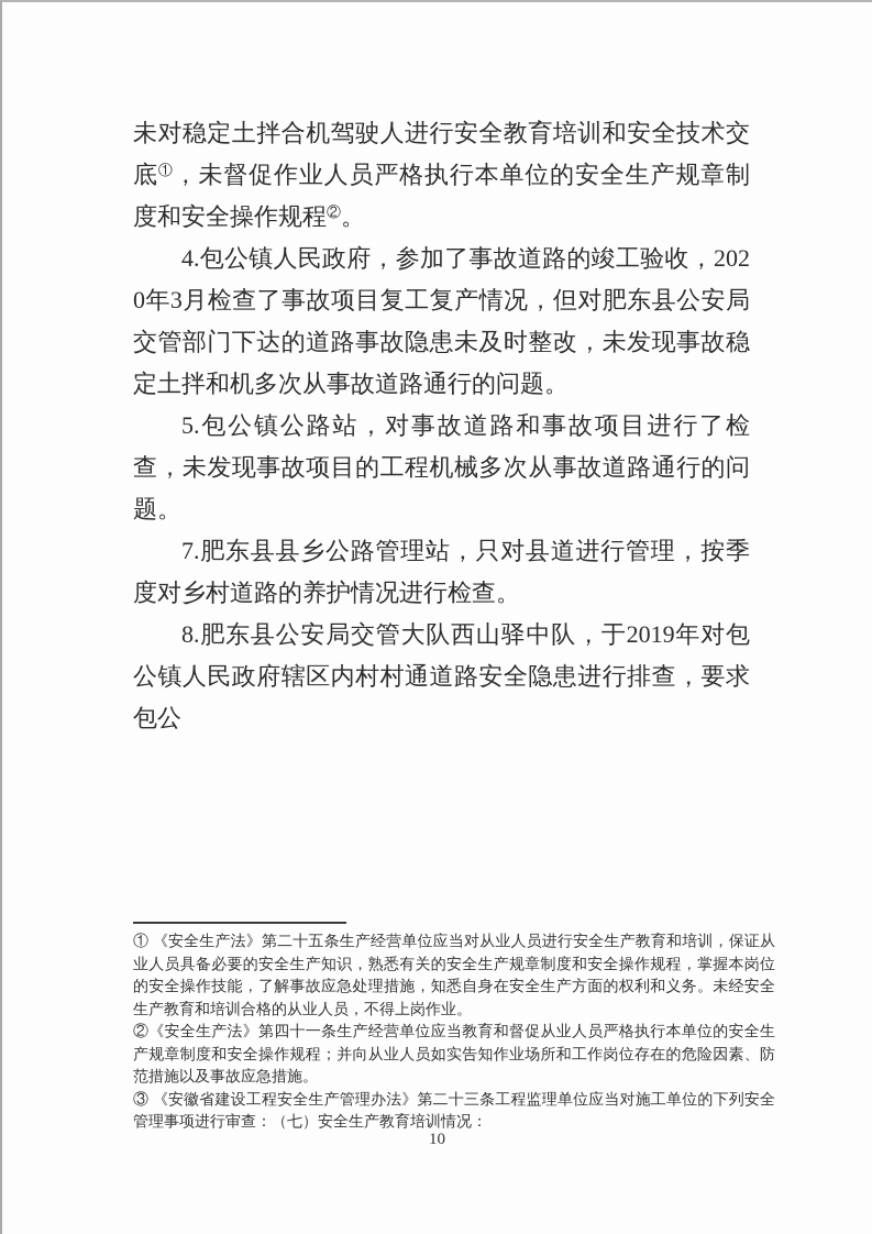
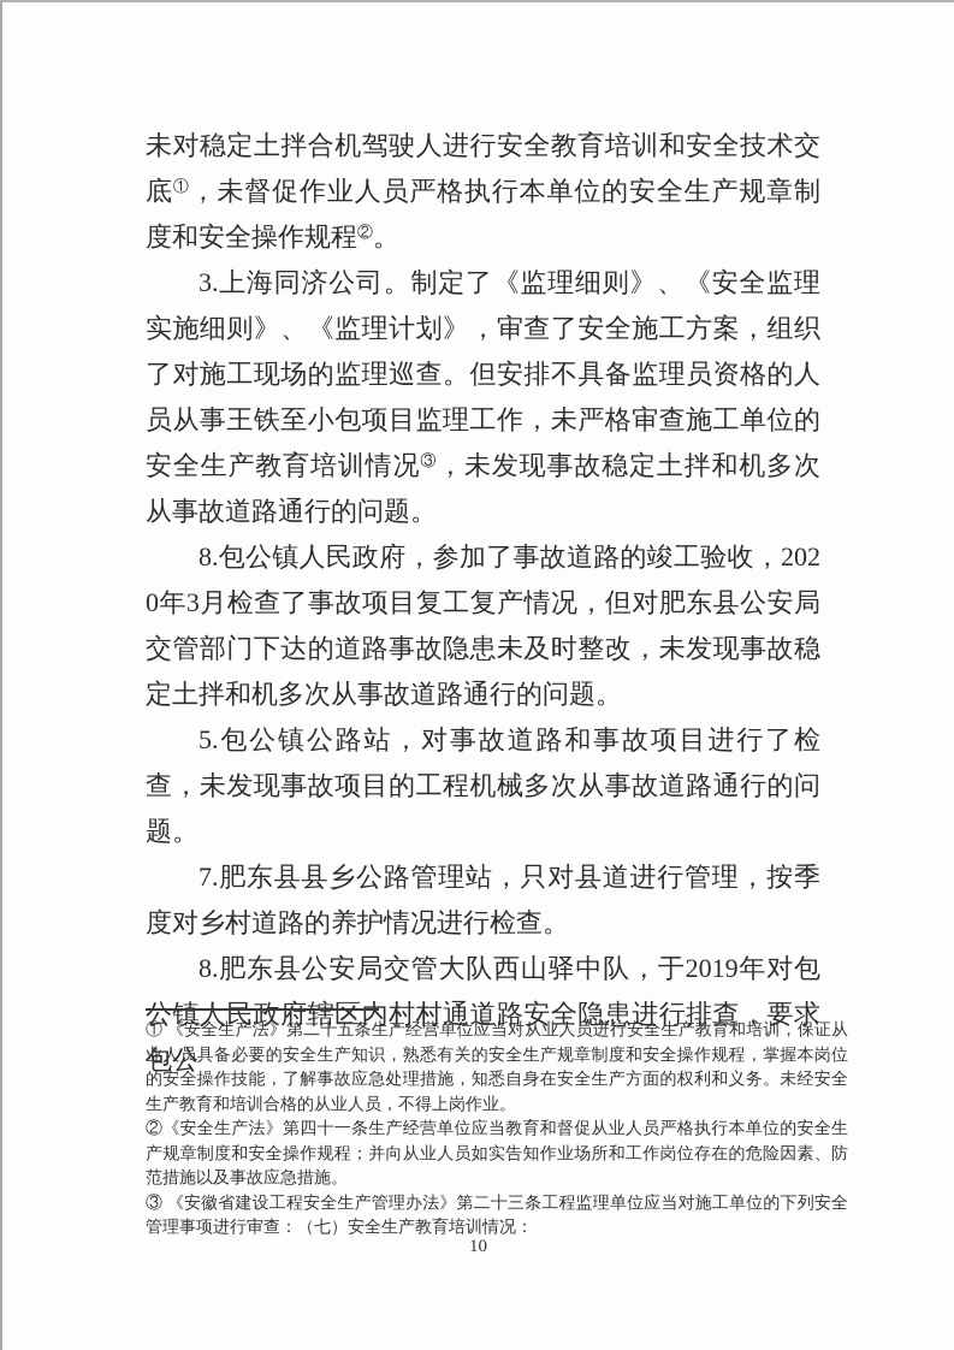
  未对稳定土拌合机驾驶人进行安全教育培训和安全技术交底①，未督促作业人员严格执行本单位的安全生产规章制度和安全操作规程②。
+ 3.上海同济公司。制定了《监理细则》、《安全监理实施细则》、《监理计划》，审查了安全施工方案，组织了对施工现场的监理巡查。但安排不具备监理员资格的人员从事王铁至小包项目监理工作，未严格审查施工单位的安全生产教育培训情况③，未发现事故稳定土拌和机多次从事故道路通行的问题。
- 4.包公镇人民政府，参加了事故道路的竣工验收，2020年3月检查了事故项目复工复产情况，但对肥东县公安局交管部门下达的道路事故隐患未及时整改，未发现事故稳定土拌和机多次从事故道路通行的问题。
+ 8.包公镇人民政府，参加了事故道路的竣工验收，2020年3月检查了事故项目复工复产情况，但对肥东县公安局交管部门下达的道路事故隐患未及时整改，未发现事故稳定土拌和机多次从事故道路通行的问题。
  5.包公镇公路站，对事故道路和事故项目进行了检查，未发现事故项目的工程机械多次从事故道路通行的问题。
  7.肥东县县乡公路管理站，只对县道进行管理，按季度对乡村道路的养护情况进行检查。
  8.肥东县公安局交管大队西山驿中队，于2019年对包公镇人民政府辖区内村村通道路安全隐患进行排查，要求包公
  ① 《安全生产法》第二十五条生产经营单位应当对从业人员进行安全生产教育和培训，保证从业人员具备必要的安全生产知识，熟悉有关的安全生产规章制度和安全操作规程，掌握本岗位的安全操作技能，了解事故应急处理措施，知悉自身在安全生产方面的权利和义务。未经安全生产教育和培训合格的从业人员，不得上岗作业。
  ②《安全生产法》第四十一条生产经营单位应当教育和督促从业人员严格执行本单位的安全生产规章制度和安全操作规程；并向从业人员如实告知作业场所和工作岗位存在的危险因素、防范措施以及事故应急措施。
  ③ 《安徽省建设工程安全生产管理办法》第二十三条工程监理单位应当对施工单位的下列安全管理事项进行审查：（七）安全生产教育培训情况：
  10
